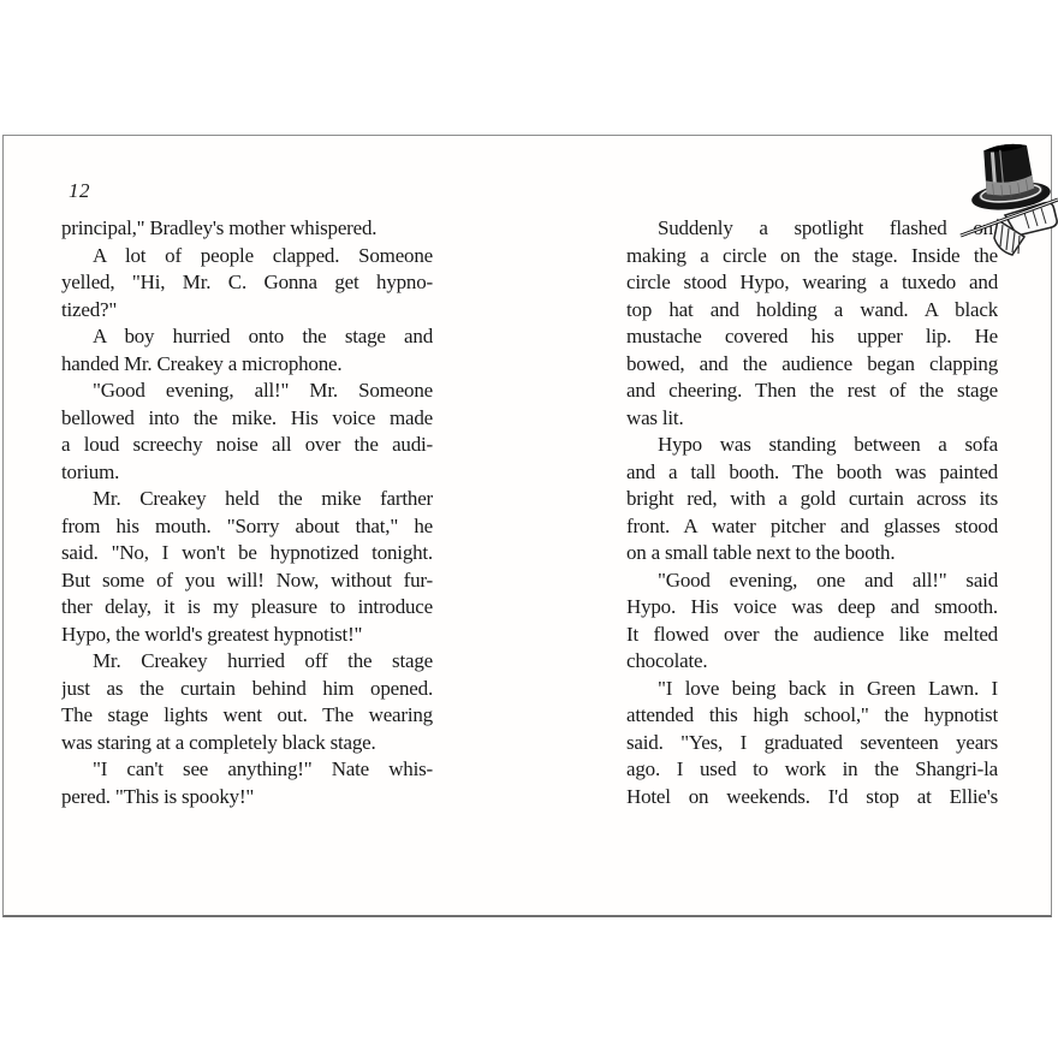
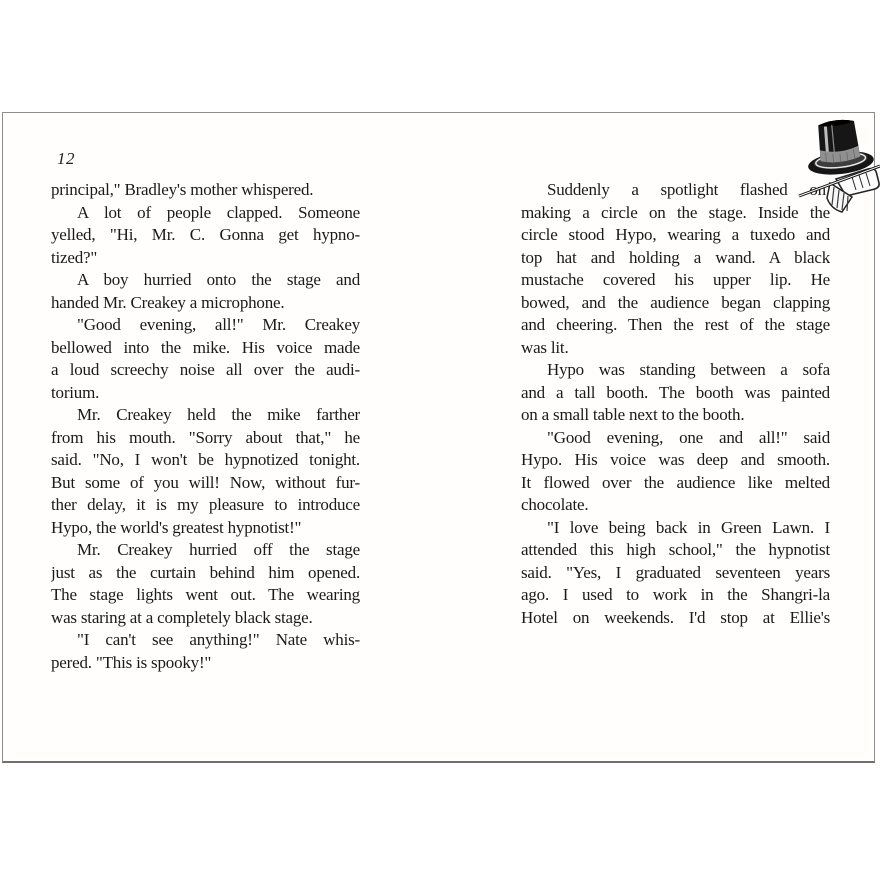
  12
  principal," Bradley's mother whispered.
  A lot of people clapped. Someone
  yelled, "Hi, Mr. C. Gonna get hypno-
  tized?"
  A boy hurried onto the stage and
  handed Mr. Creakey a microphone.
- "Good evening, all!" Mr. Someone
+ "Good evening, all!" Mr. Creakey
  bellowed into the mike. His voice made
  a loud screechy noise all over the audi-
  torium.
  Mr. Creakey held the mike farther
  from his mouth. "Sorry about that," he
  said. "No, I won't be hypnotized tonight.
  But some of you will! Now, without fur-
  ther delay, it is my pleasure to introduce
  Hypo, the world's greatest hypnotist!"
  Mr. Creakey hurried off the stage
  just as the curtain behind him opened.
  The stage lights went out. The wearing
  was staring at a completely black stage.
  "I can't see anything!" Nate whis-
  pered. "This is spooky!"
  Suddenly a spotlight flashedn
  making a circle on the stage. Inside the
  circle stood Hypo, wearing a tuxedo and
  top hat and holding a wand. A black
  mustache covered his upper lip. He
  bowed, and the audience began clapping
  and cheering. Then the rest of the stage
  was lit.
  Hypo was standing between a sofa
  and a tall booth. The booth was painted
- bright red, with a gold curtain across its
- front. A water pitcher and glasses stood
  on a small table next to the booth.
  "Good evening, one and all!" said
  Hypo. His voice was deep and smooth.
  It flowed over the audience like melted
  chocolate.
  "I love being back in Green Lawn. I
  attended this high school," the hypnotist
  said. "Yes, I graduated seventeen years
  ago. I used to work in the Shangri-la
  Hotel on weekends. I'd stop at Ellie's
